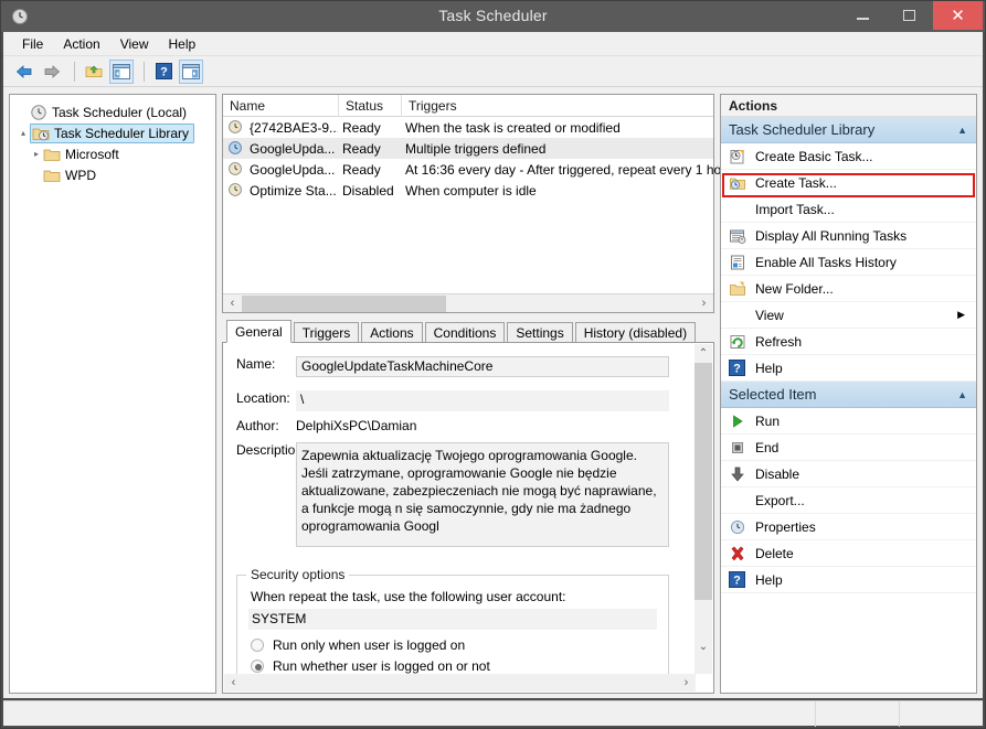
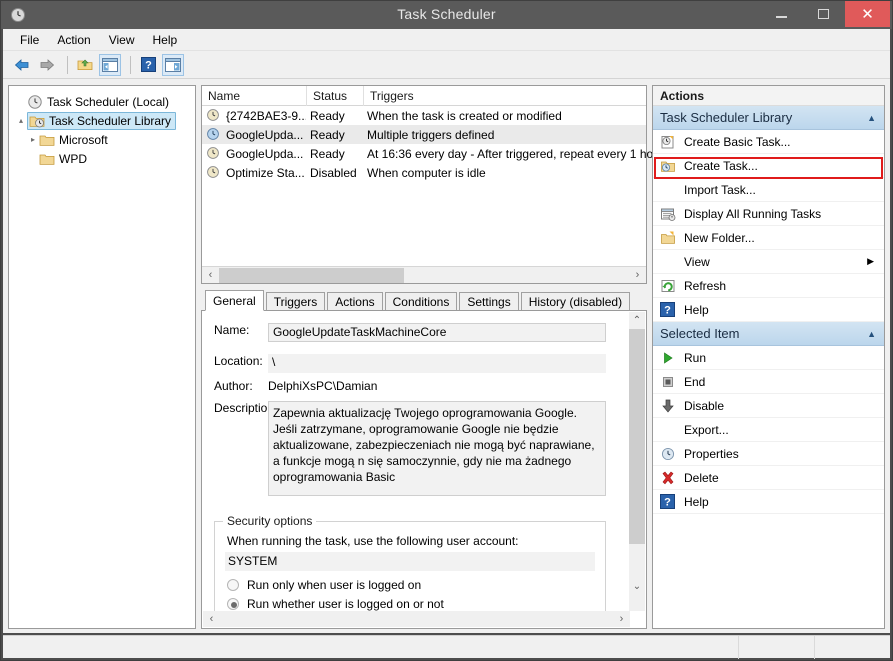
  Task Scheduler
  ✕
  File
  Action
  View
  Help
  ?
  Task Scheduler (Local)
  ▴
  Task Scheduler Library
  ▸
  Microsoft
  WPD
  Name
  Status
  Triggers
  {2742BAE3-9..
  Ready
  When the task is created or modified
  GoogleUpda...
  Ready
  Multiple triggers defined
  GoogleUpda...
  Ready
  At 16:36 every day - After triggered, repeat every 1 ho
  Optimize Sta...
  Disabled
  When computer is idle
  ‹
  ›
  General
  Triggers
  Actions
  Conditions
  Settings
  History (disabled)
  Name:
  GoogleUpdateTaskMachineCore
  Location:
  \
  Author:
  DelphiXsPC\Damian
  Descriptio
- Zapewnia aktualizację Twojego oprogramowania Google. Jeśli zatrzymane, oprogramowanie Google nie będzie aktualizowane, zabezpieczeniach nie mogą być naprawiane, a funkcje mogą n się samoczynnie, gdy nie ma żadnego oprogramowania Googl
+ Zapewnia aktualizację Twojego oprogramowania Google. Jeśli zatrzymane, oprogramowanie Google nie będzie aktualizowane, zabezpieczeniach nie mogą być naprawiane, a funkcje mogą n się samoczynnie, gdy nie ma żadnego oprogramowania Basic
  Security options
- When repeat the task, use the following user account:
+ When running the task, use the following user account:
  SYSTEM
  Run only when user is logged on
  Run whether user is logged on or not
  ⌃
  ⌄
  ‹
  ›
  Actions
  Task Scheduler Library
  ▲
  Create Basic Task...
  Create Task...
  Import Task...
  Display All Running Tasks
- Enable All Tasks History
  New Folder...
  View
  ▶
  Refresh
  ?
  Help
  Selected Item
  ▲
  Run
  End
  Disable
  Export...
  Properties
  Delete
  ?
  Help
